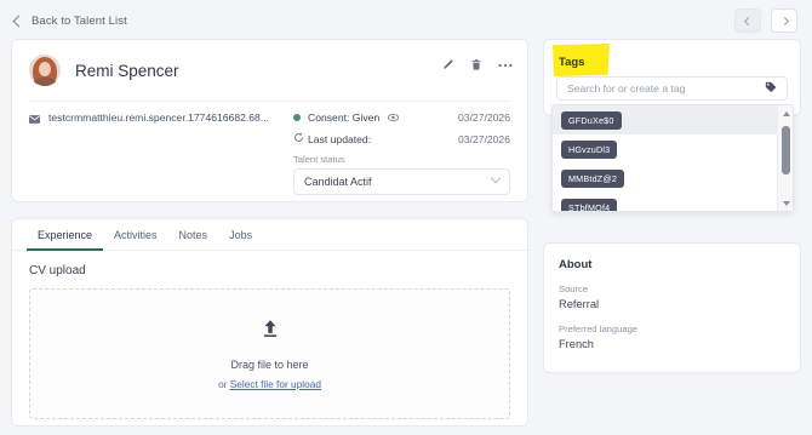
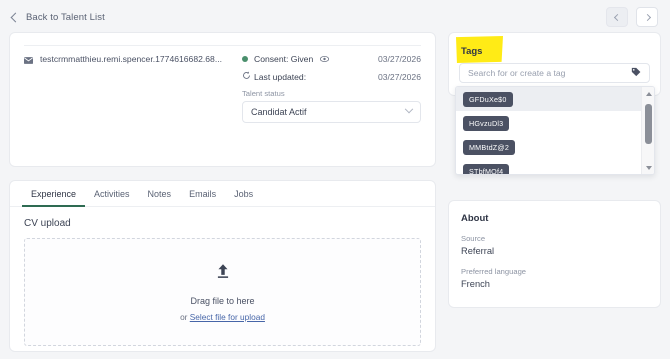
  Back to Talent List
- Remi Spencer
  testcrmmatthieu.remi.spencer.1774616682.68...
  Consent: Given
  03/27/2026
  Last updated:
  03/27/2026
  Talent status
  Candidat Actif
  Experience
  Activities
  Notes
+ Emails
  Jobs
  CV upload
  Drag file to here
  or Select file for upload
  Tags
  Search for or create a tag
  GFDuXe$0
  HGvzuDl3
  MMBtdZ@2
  STbfMQf4
  About
  Source
  Referral
  Preferred language
  French
